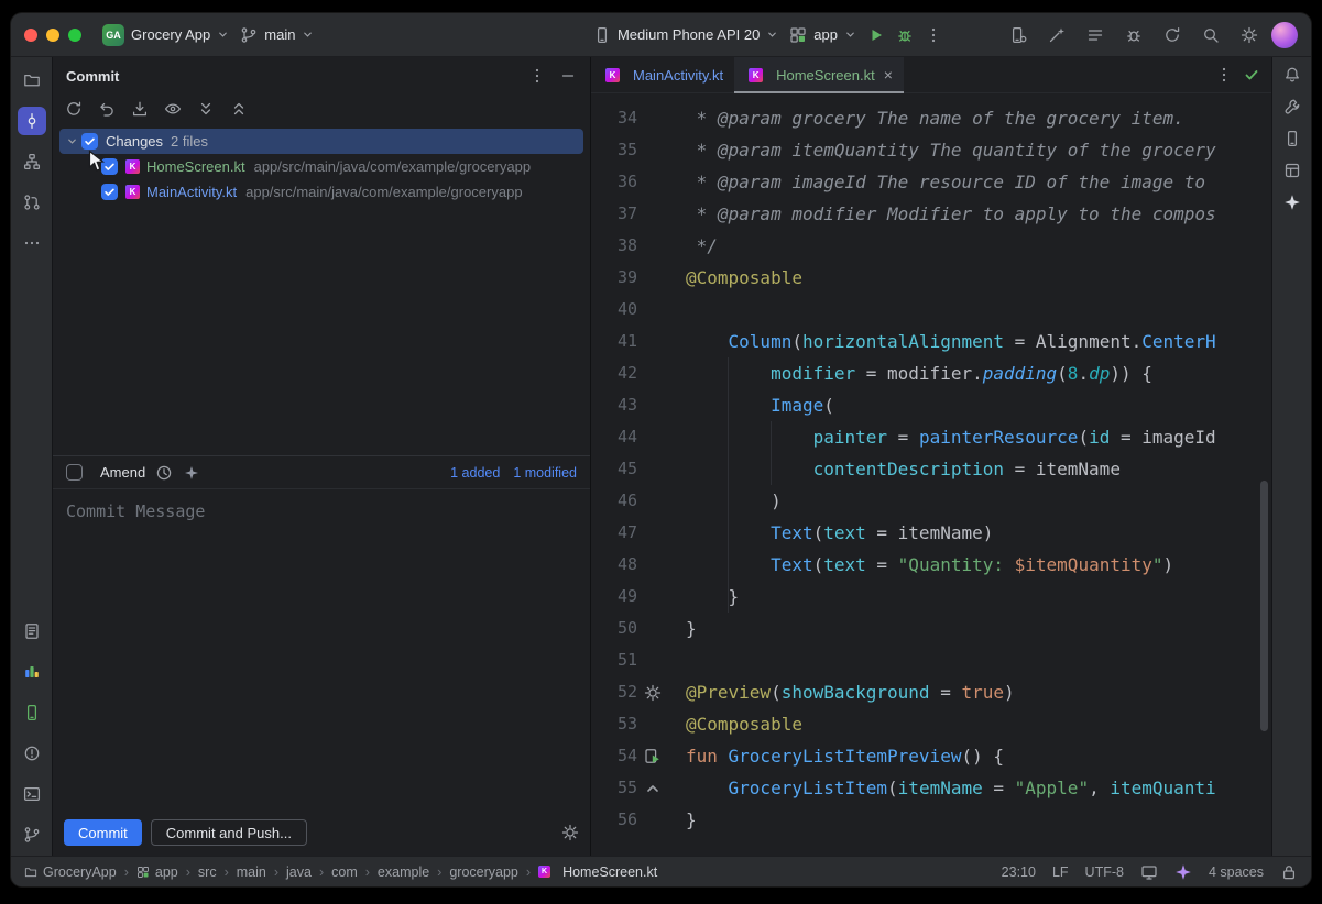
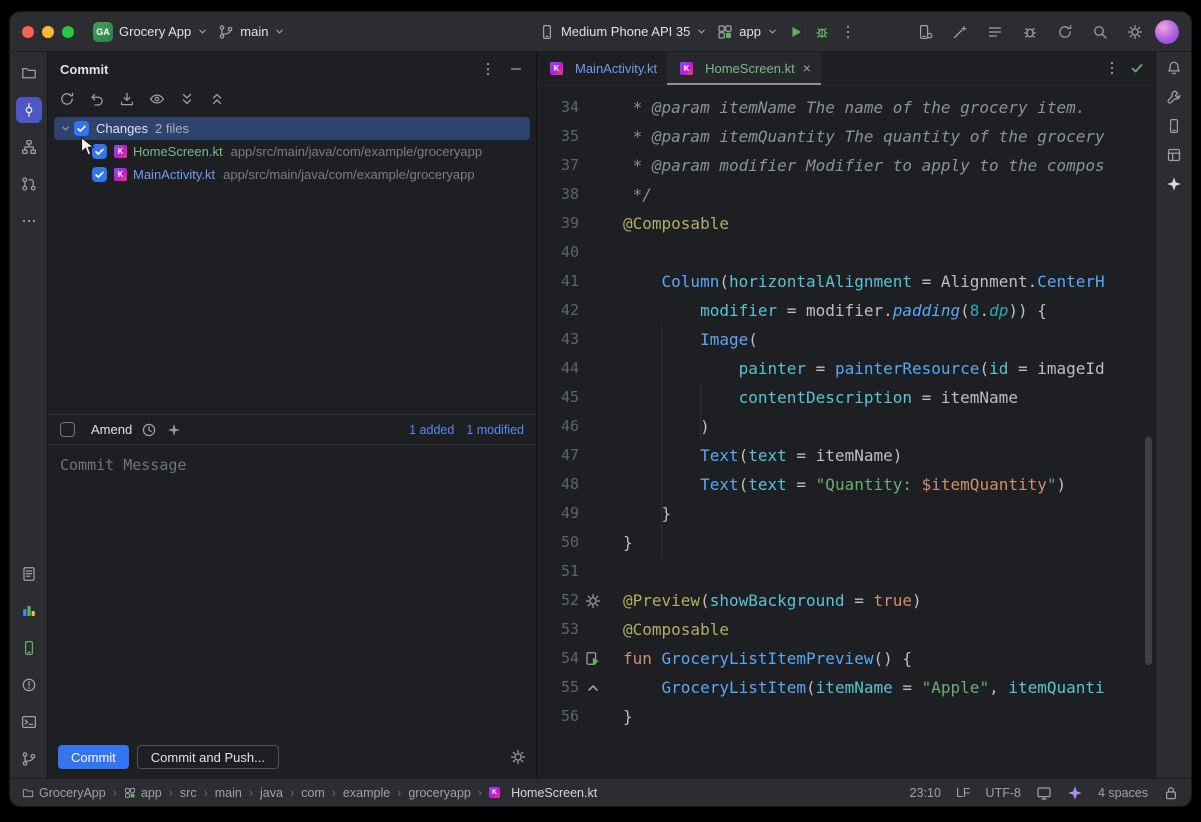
  GA
  Grocery App
  main
- Medium Phone API 20
+ Medium Phone API 35
  app
  Commit
  Changes
  2 files
  HomeScreen.kt
  app/src/main/java/com/example/groceryapp
  MainActivity.kt
  app/src/main/java/com/example/groceryapp
  Amend
  1 added
  1 modified
  Commit Message
  Commit
  Commit and Push...
  MainActivity.kt
  HomeScreen.kt
  34
- * @param grocery The name of the grocery item.
+ * @param itemName The name of the grocery item.
  35
  * @param itemQuantity The quantity of the grocery
- 36
- * @param imageId The resource ID of the image to
  37
  * @param modifier Modifier to apply to the compos
  38
  */
  39
  @Composable
  40
  41
  Column(horizontalAlignment = Alignment.CenterH
  42
  modifier = modifier.padding(8.dp)) {
  43
  Image(
  44
  painter = painterResource(id = imageId
  45
  contentDescription = itemName
  46
  )
  47
  Text(text = itemName)
  48
  Text(text = "Quantity: $itemQuantity")
  49
  }
  50
  }
  51
  52
  @Preview(showBackground = true)
  53
  @Composable
  54
  fun GroceryListItemPreview() {
  55
  GroceryListItem(itemName = "Apple", itemQuanti
  56
  }
  GroceryApp
  ›
  app
  ›
  src
  ›
  main
  ›
  java
  ›
  com
  ›
  example
  ›
  groceryapp
  ›
  HomeScreen.kt
  23:10
  LF
  UTF-8
  4 spaces
